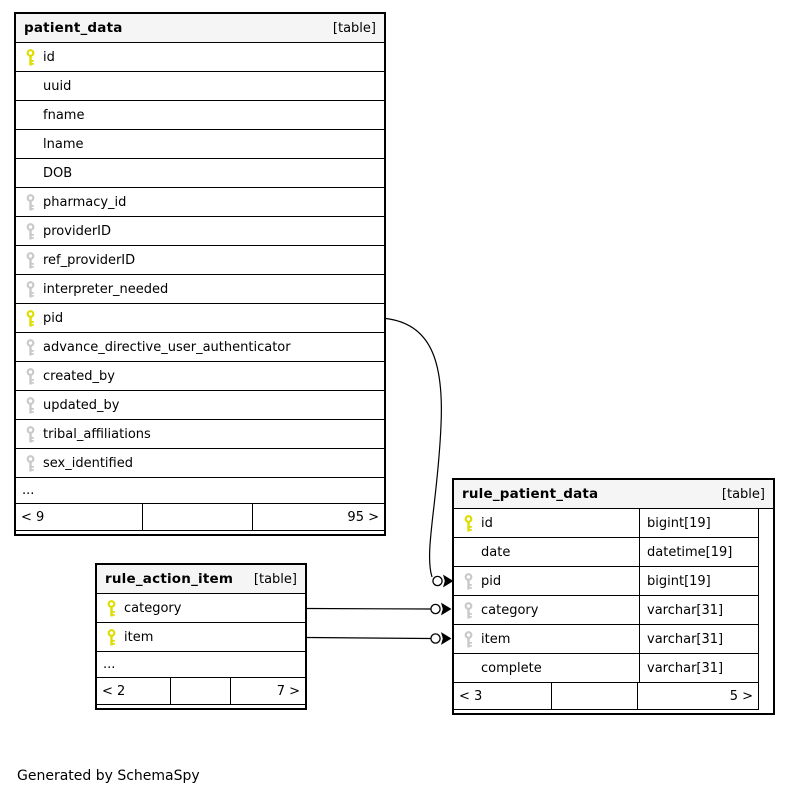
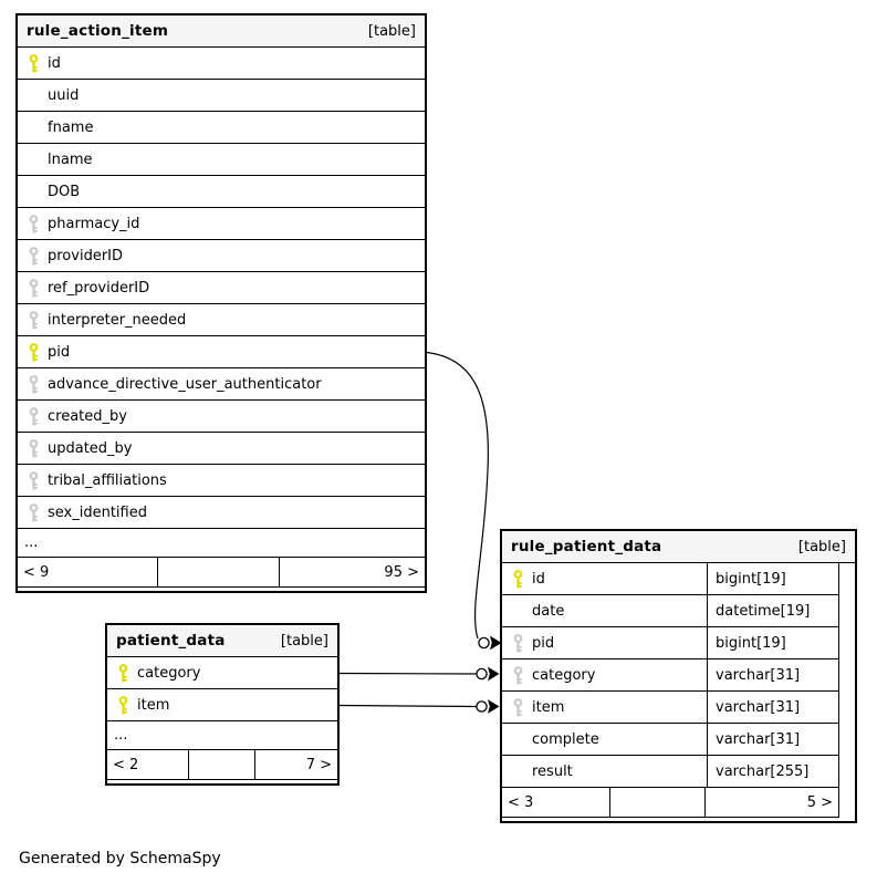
- patient_data
+ rule_action_item
  [table]
  id
  uuid
  fname
  lname
  DOB
  pharmacy_id
  providerID
  ref_providerID
  interpreter_needed
  pid
  advance_directive_user_authenticator
  created_by
  updated_by
  tribal_affiliations
  sex_identified
  ...
  < 9
  95 >
- rule_action_item
+ patient_data
  [table]
  category
  item
  ...
  < 2
  7 >
  rule_patient_data
  [table]
  id
  bigint[19]
  date
  datetime[19]
  pid
  bigint[19]
  category
  varchar[31]
  item
  varchar[31]
  complete
  varchar[31]
+ result
+ varchar[255]
  < 3
  5 >
  Generated by SchemaSpy
